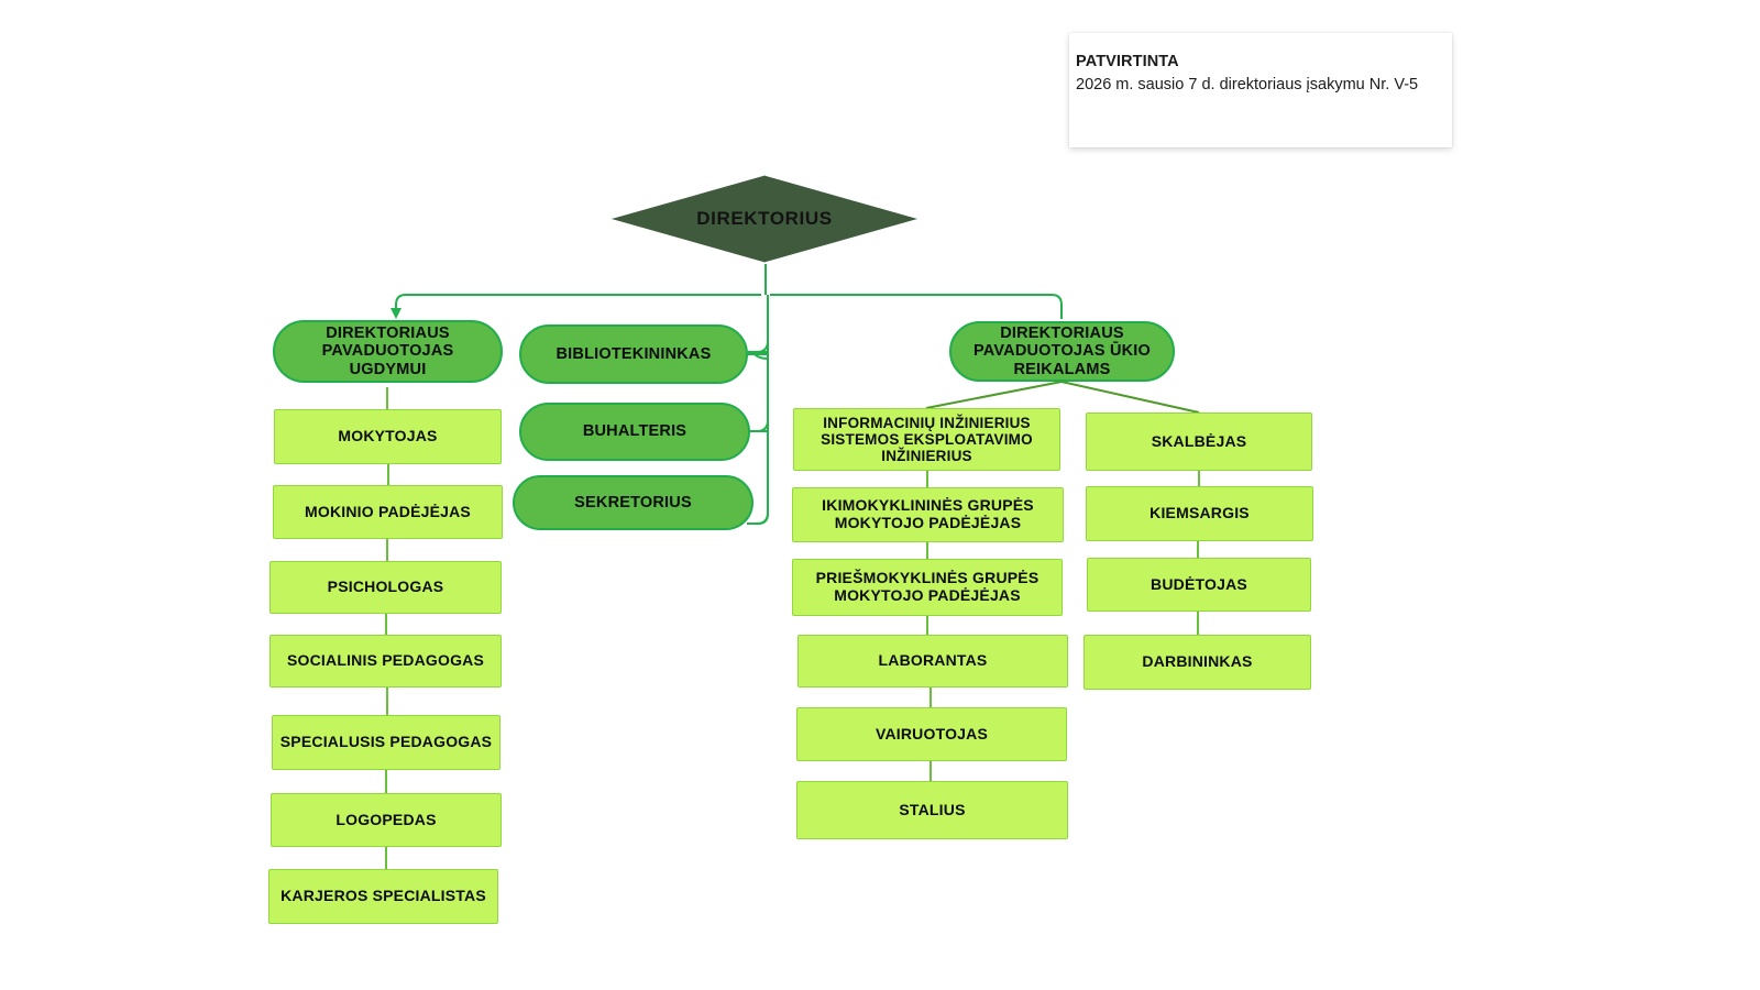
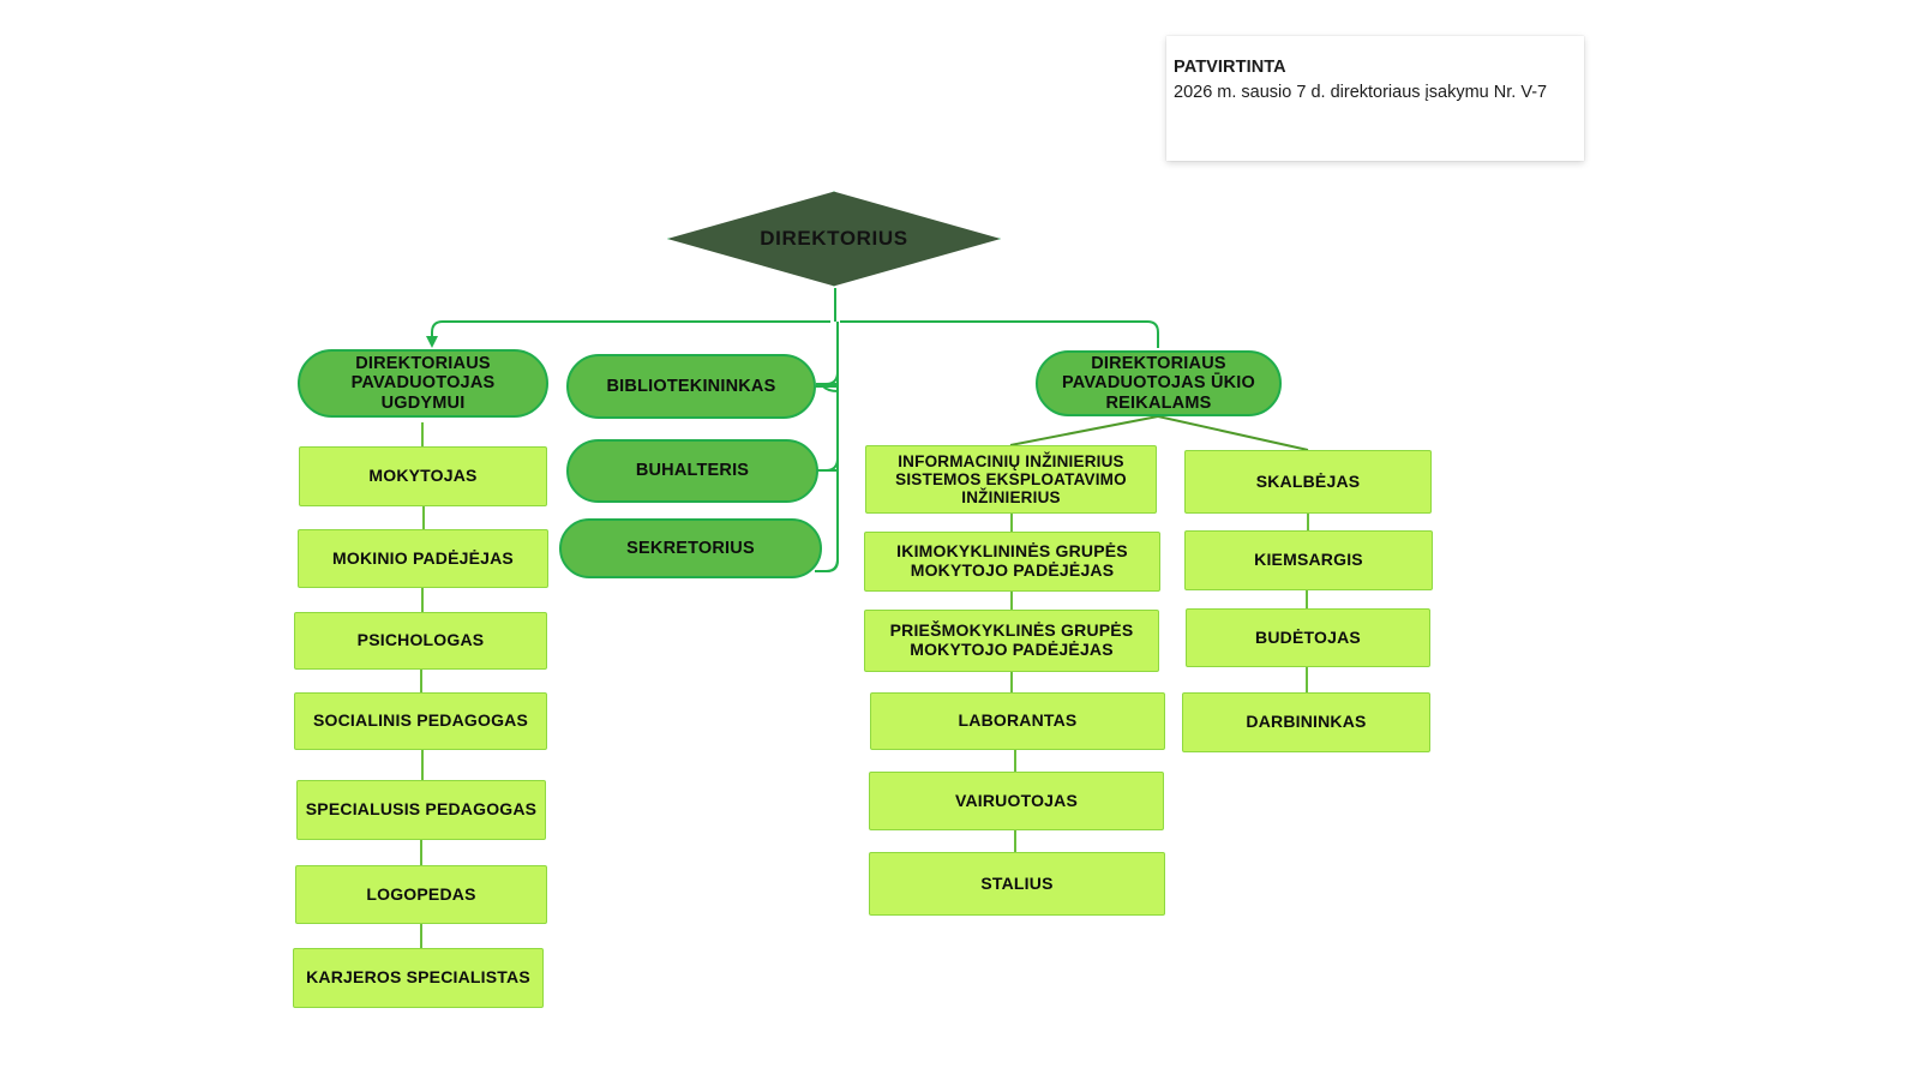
  PATVIRTINTA
- 2026 m. sausio 7 d. direktoriaus įsakymu Nr. V-5
+ 2026 m. sausio 7 d. direktoriaus įsakymu Nr. V-7
  DIREKTORIUS
  DIREKTORIAUS PAVADUOTOJAS UGDYMUI
  BIBLIOTEKININKAS
  BUHALTERIS
  SEKRETORIUS
  DIREKTORIAUS PAVADUOTOJAS ŪKIO REIKALAMS
  MOKYTOJAS
  MOKINIO PADĖJĖJAS
  PSICHOLOGAS
  SOCIALINIS PEDAGOGAS
  SPECIALUSIS PEDAGOGAS
  LOGOPEDAS
  KARJEROS SPECIALISTAS
  INFORMACINIŲ INŽINIERIUS SISTEMOS EKSPLOATAVIMO INŽINIERIUS
  IKIMOKYKLININĖS GRUPĖS MOKYTOJO PADĖJĖJAS
  PRIEŠMOKYKLINĖS GRUPĖS MOKYTOJO PADĖJĖJAS
  LABORANTAS
  VAIRUOTOJAS
  STALIUS
  SKALBĖJAS
  KIEMSARGIS
  BUDĖTOJAS
  DARBININKAS
